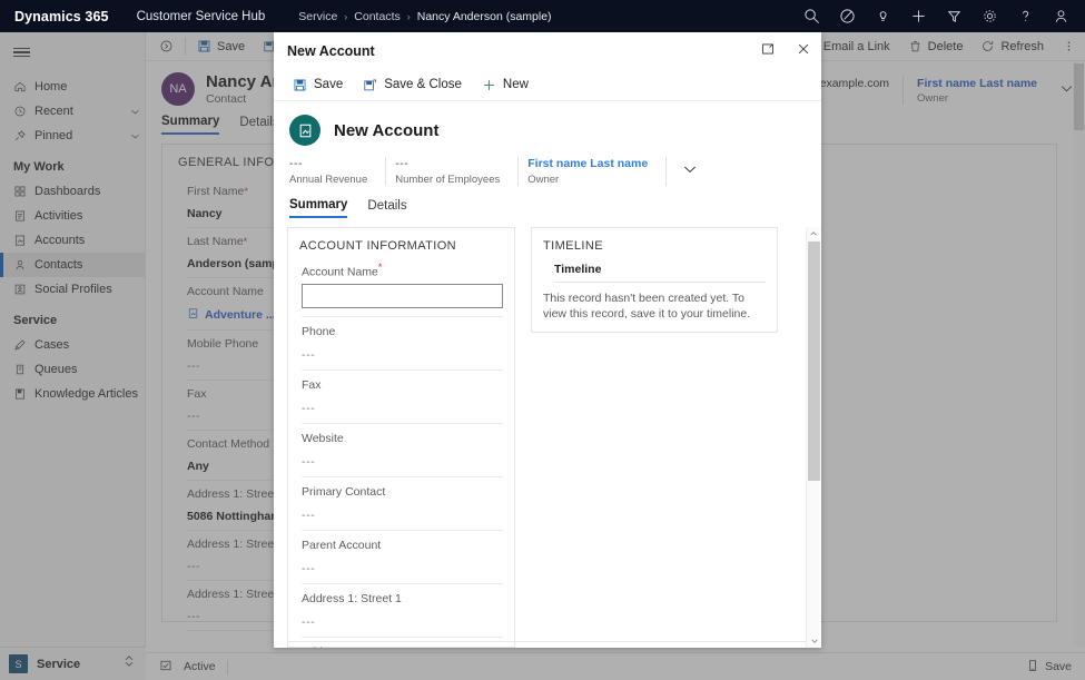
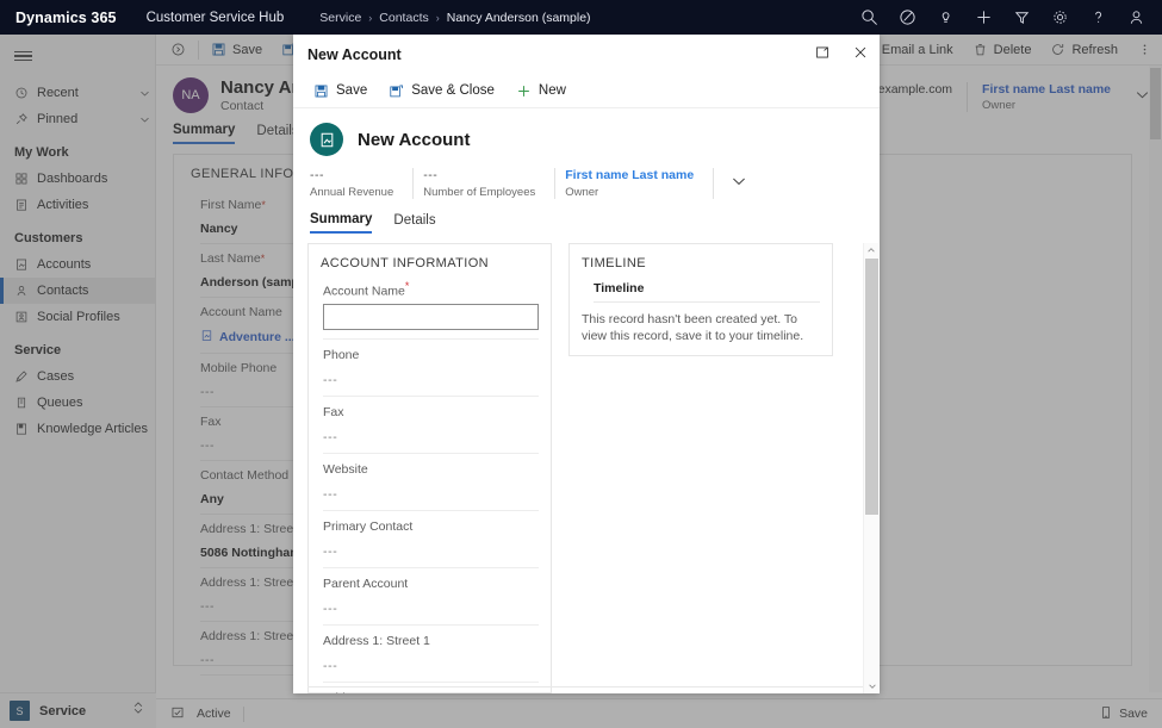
  Dynamics 365
  Customer Service Hub
  Service
  ›
  Contacts
  ›
  Nancy Anderson (sample)
- Home
  Recent
  Pinned
  My Work
  Dashboards
  Activities
+ Customers
  Accounts
  Contacts
  Social Profiles
  Service
  Cases
  Queues
  Knowledge Articles
  S
  Service
  Save
  Email a Link
  Delete
  Refresh
  NA
  Contact
  First name Last name
  Owner
  Summary
  Detail
  First Name*
  Nancy
  Last Name*
  Anderson (sam
  Account Name
  Adventure ..
  Mobile Phone
  ---
  Fax
  ---
  Contact Method
  Any
  Address 1: Stree
  5086 Nottingha
  Address 1: Stree
  ---
  Address 1: Stree
  ---
  Active
  Save
  New Account
  Save
  Save & Close
  New
  New Account
  ---
  Annual Revenue
  ---
  Number of Employees
  First name Last name
  Owner
  Summary
  Details
  ACCOUNT INFORMATION
  Account Name*
  Phone
  ---
  Fax
  ---
  Website
  ---
  Primary Contact
  ---
  Parent Account
  ---
  Address 1: Street 1
  ---
  TIMELINE
  Timeline
  This record hasn't been created yet. To view this record, save it to your timeline.
